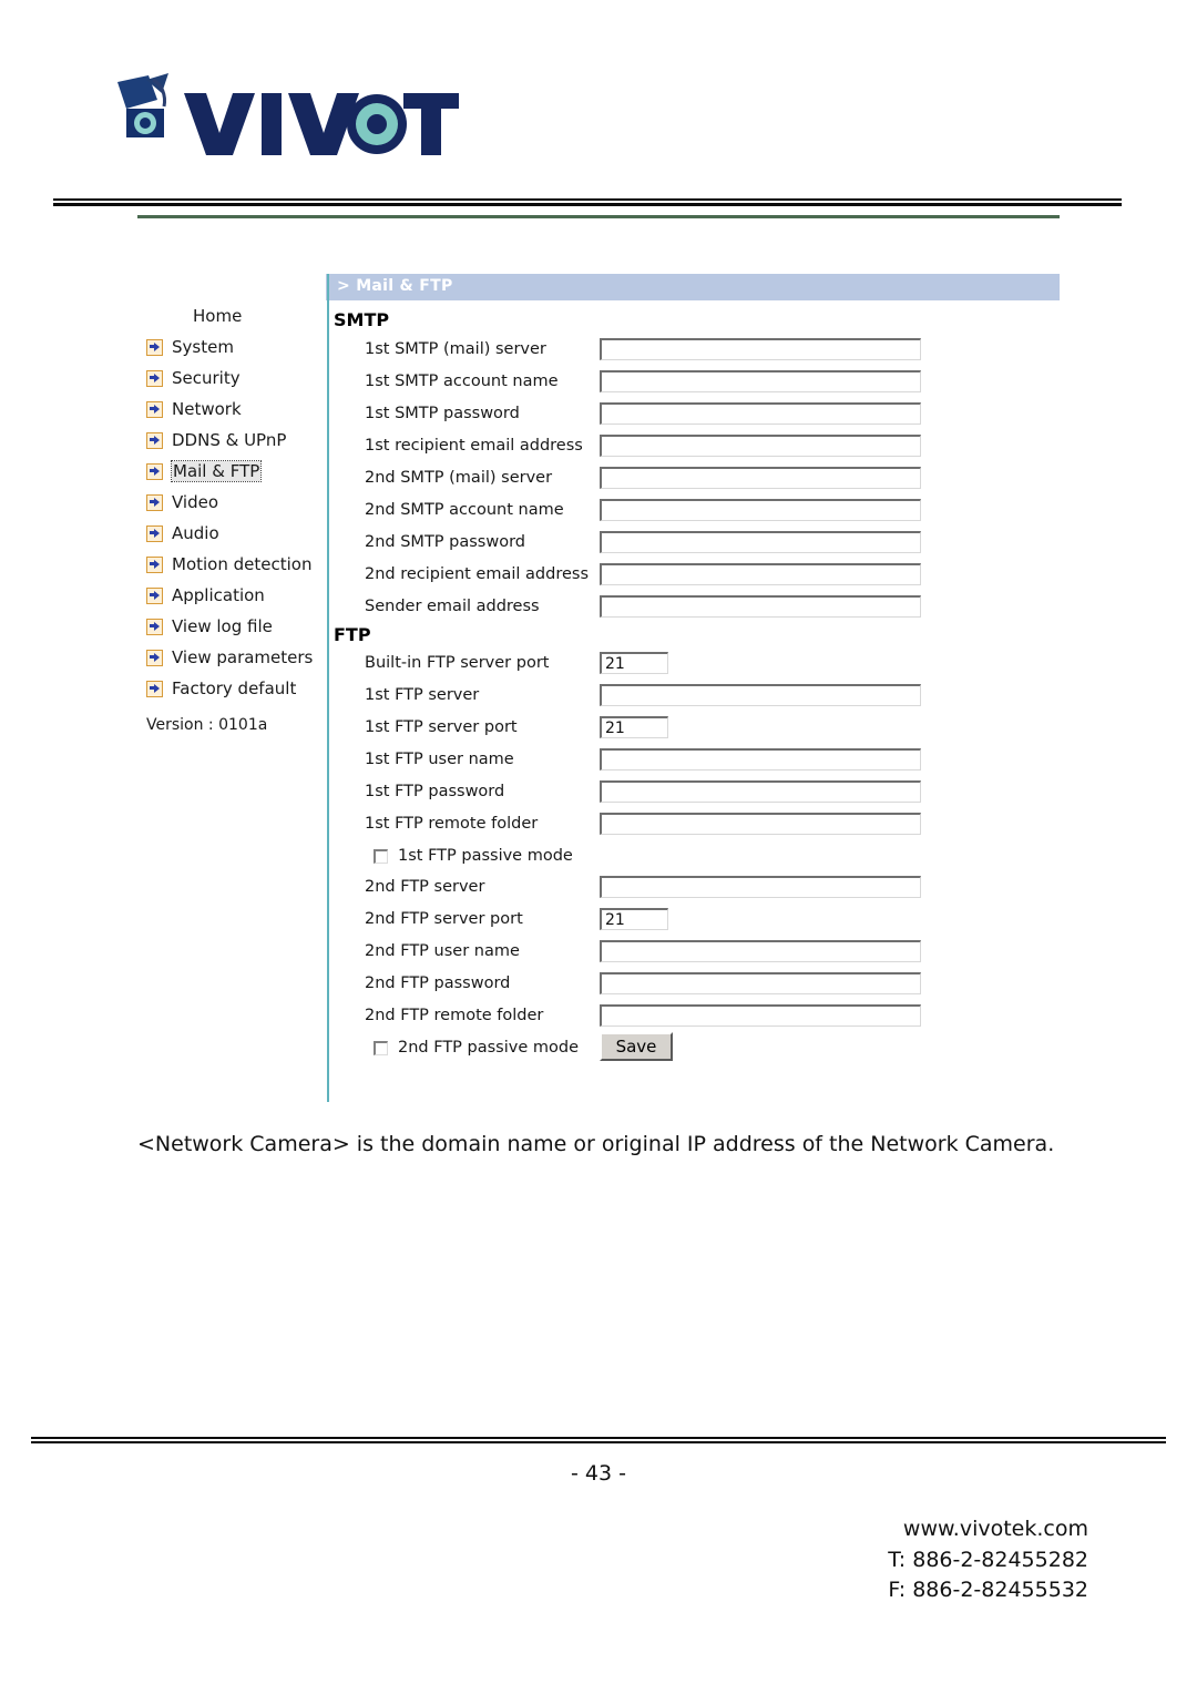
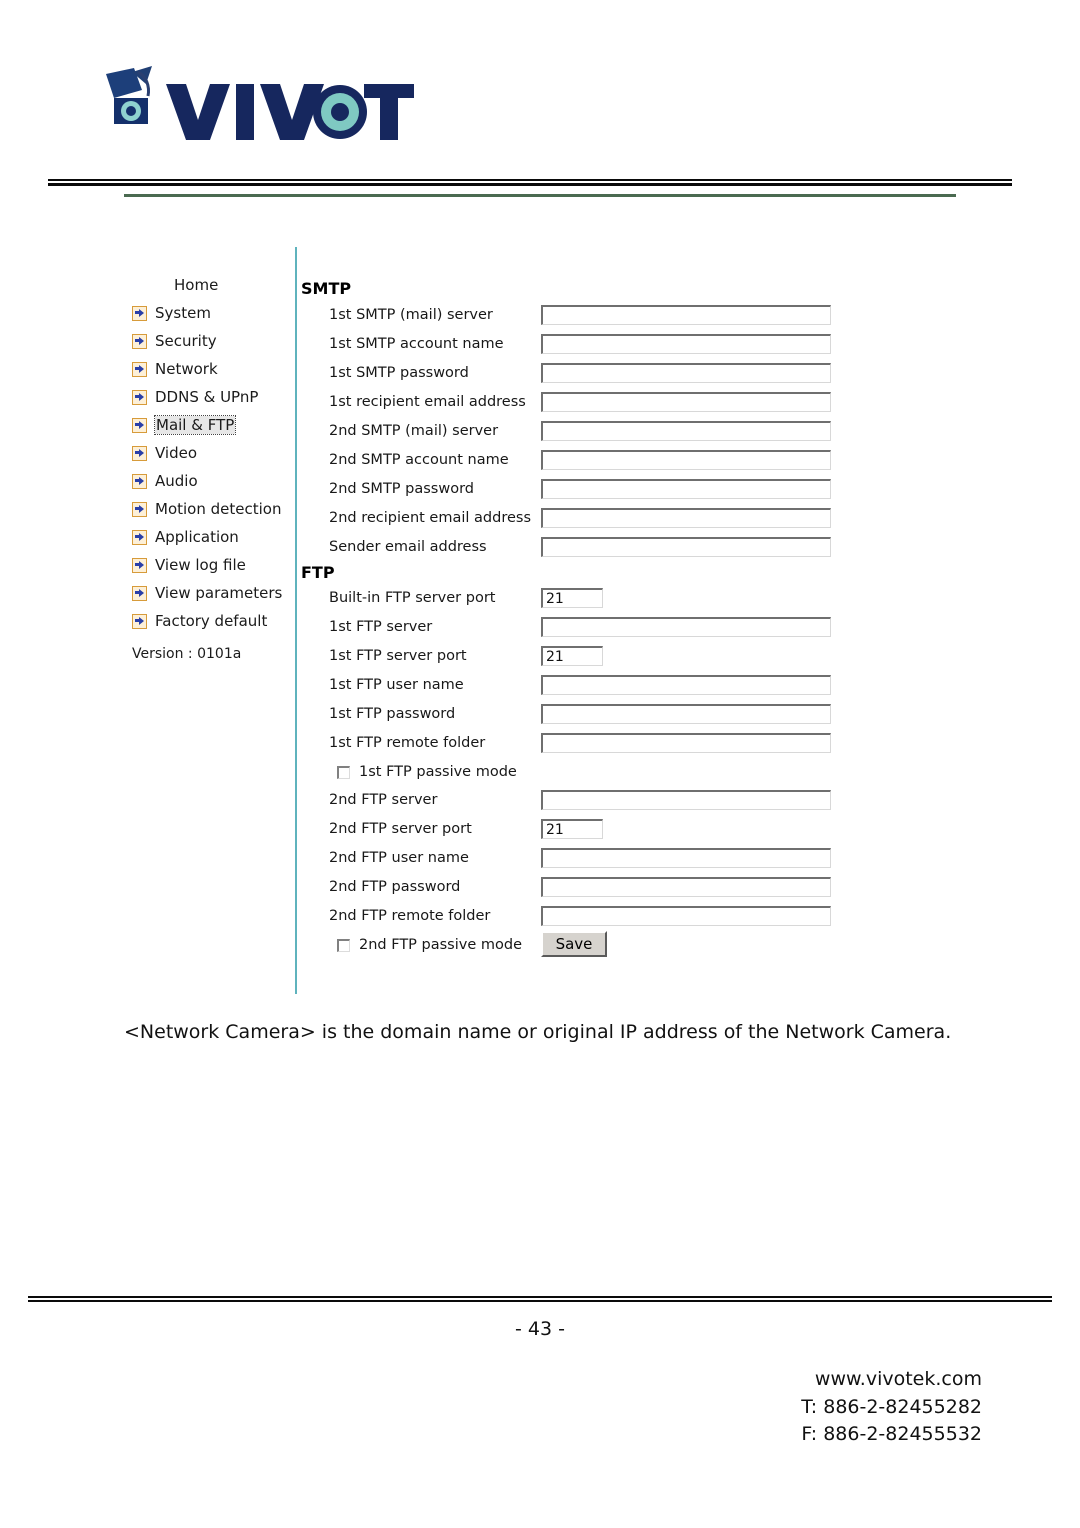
- > Mail & FTP
  Home
  System
  Security
  Network
  DDNS & UPnP
  Mail & FTP
  Video
  Audio
  Motion detection
  Application
  View log file
  View parameters
  Factory default
  Version : 0101a
  SMTP
  1st SMTP (mail) server
  1st SMTP account name
  1st SMTP password
  1st recipient email address
  2nd SMTP (mail) server
  2nd SMTP account name
  2nd SMTP password
  2nd recipient email address
  Sender email address
  FTP
  Built-in FTP server port
  21
  1st FTP server
  1st FTP server port
  21
  1st FTP user name
  1st FTP password
  1st FTP remote folder
  1st FTP passive mode
  2nd FTP server
  2nd FTP server port
  21
  2nd FTP user name
  2nd FTP password
  2nd FTP remote folder
  2nd FTP passive mode
  Save
  <Network Camera> is the domain name or original IP address of the Network Camera.
  - 43 -
  www.vivotek.com
  T: 886-2-82455282
  F: 886-2-82455532
